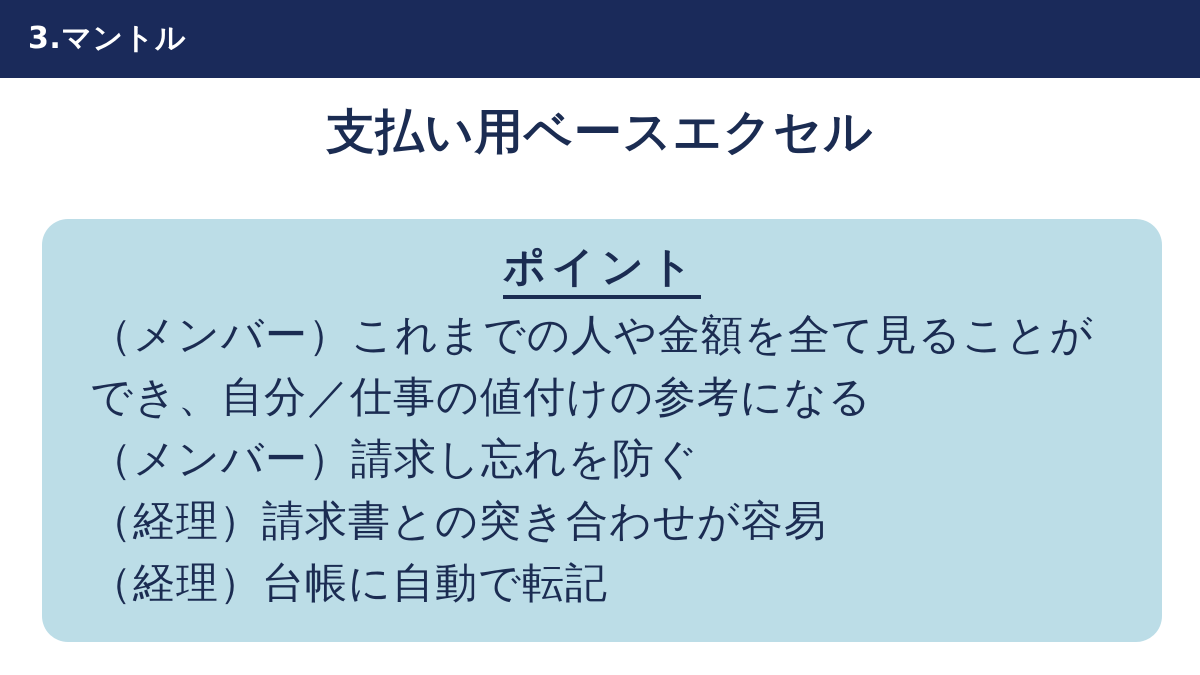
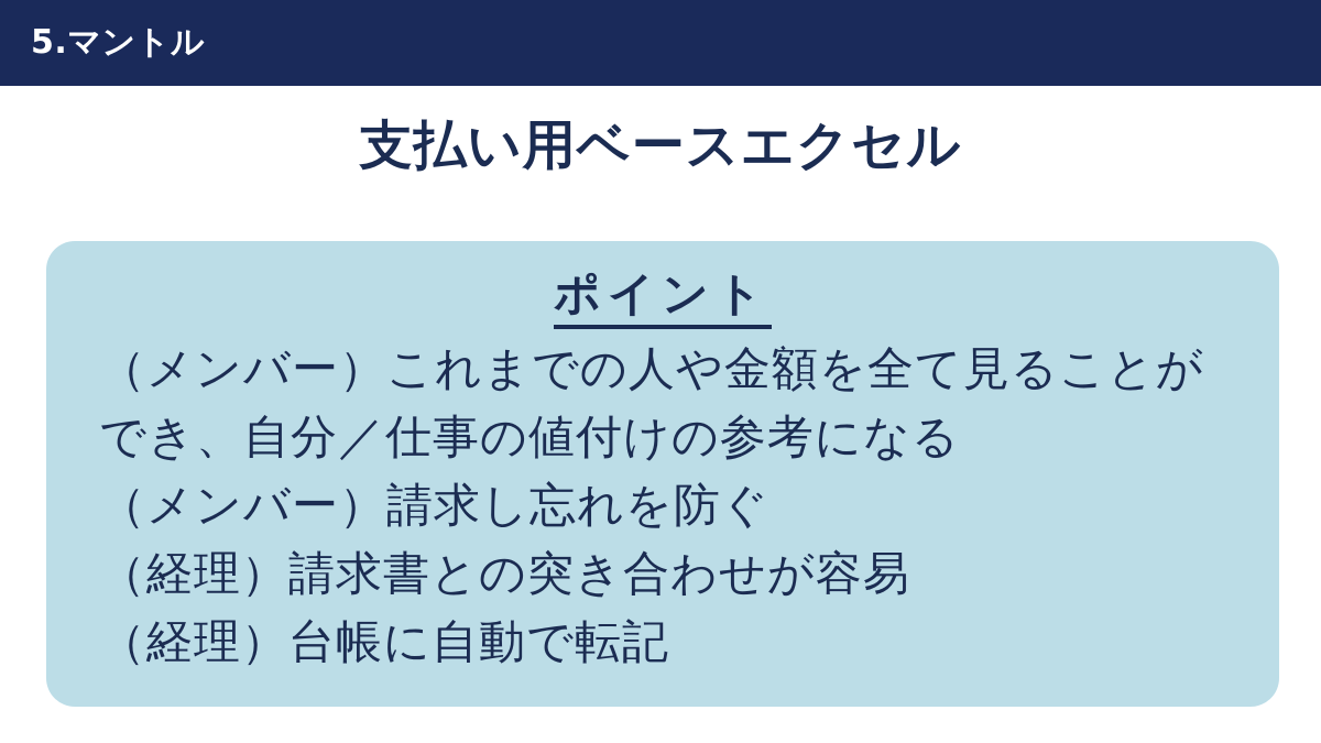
- 3.マントル
+ 5.マントル
  支払い用ベースエクセル
  ポイント
  （メンバー）これまでの人や金額を全て見ることができ、自分／仕事の値付けの参考になる
  （メンバー）請求し忘れを防ぐ
  （経理）請求書との突き合わせが容易
  （経理）台帳に自動で転記
